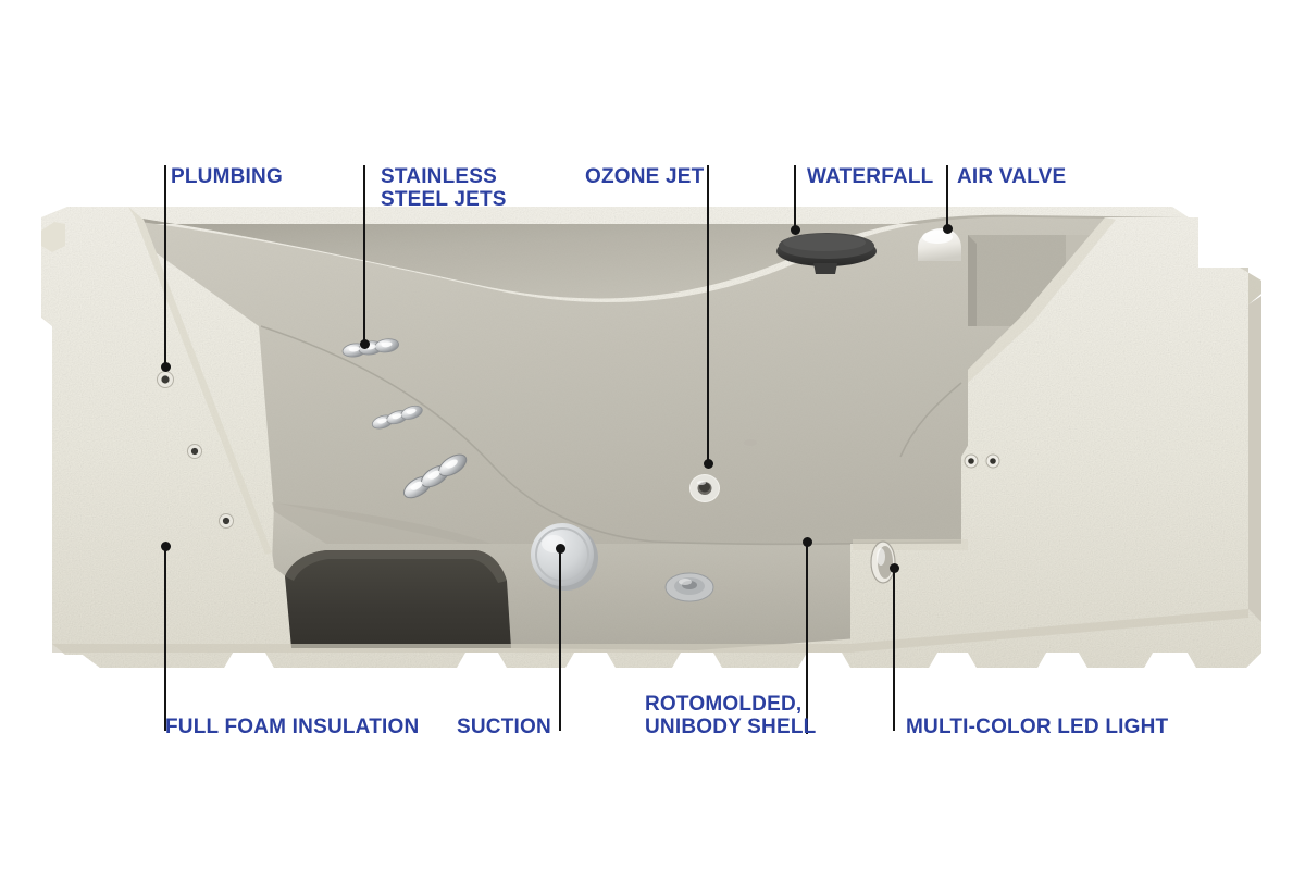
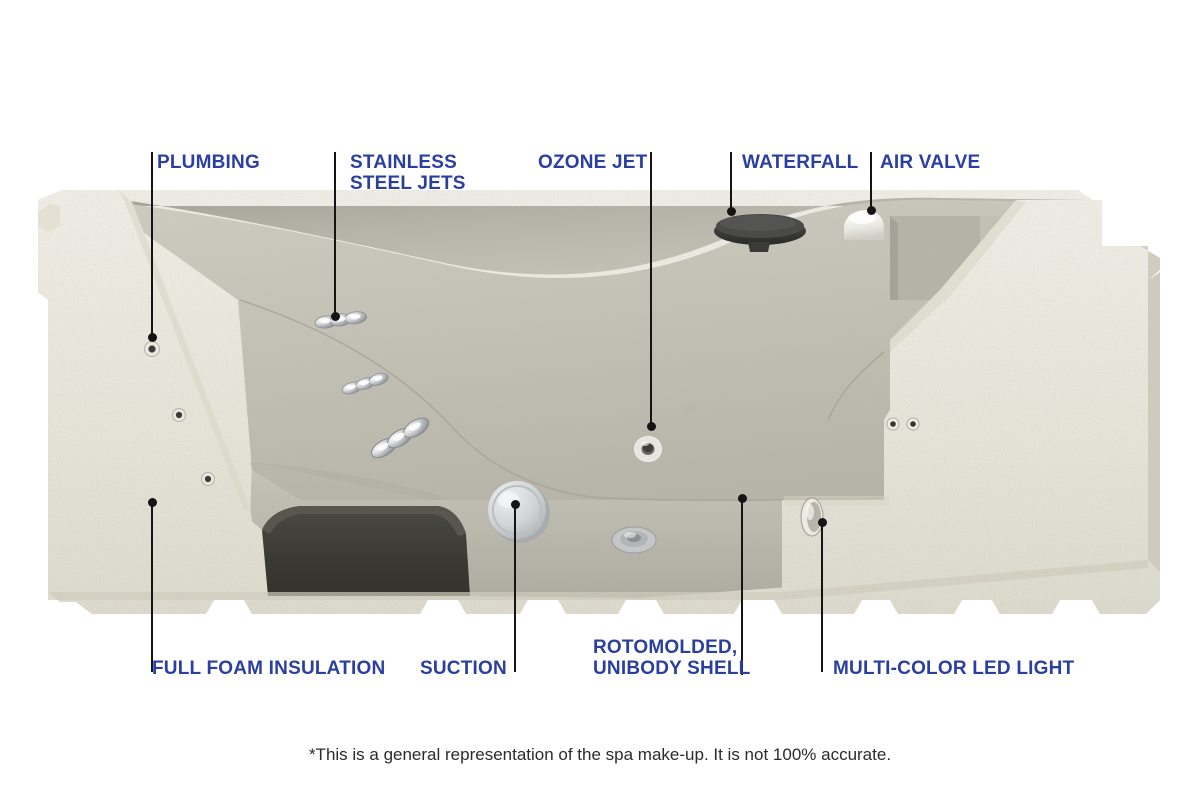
  PLUMBING
  STAINLESS
  STEEL JETS
  OZONE JET
  WATERFALL
  AIR VALVE
  FULL FOAM INSULATION
  SUCTION
  ROTOMOLDED,
  UNIBODY SHELL
  MULTI-COLOR LED LIGHT
+ *This is a general representation of the spa make-up. It is not 100% accurate.
